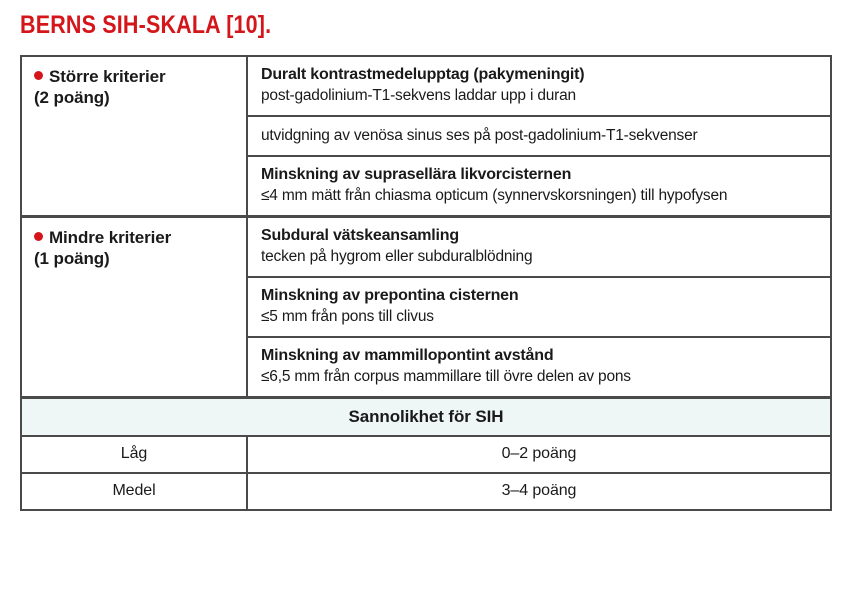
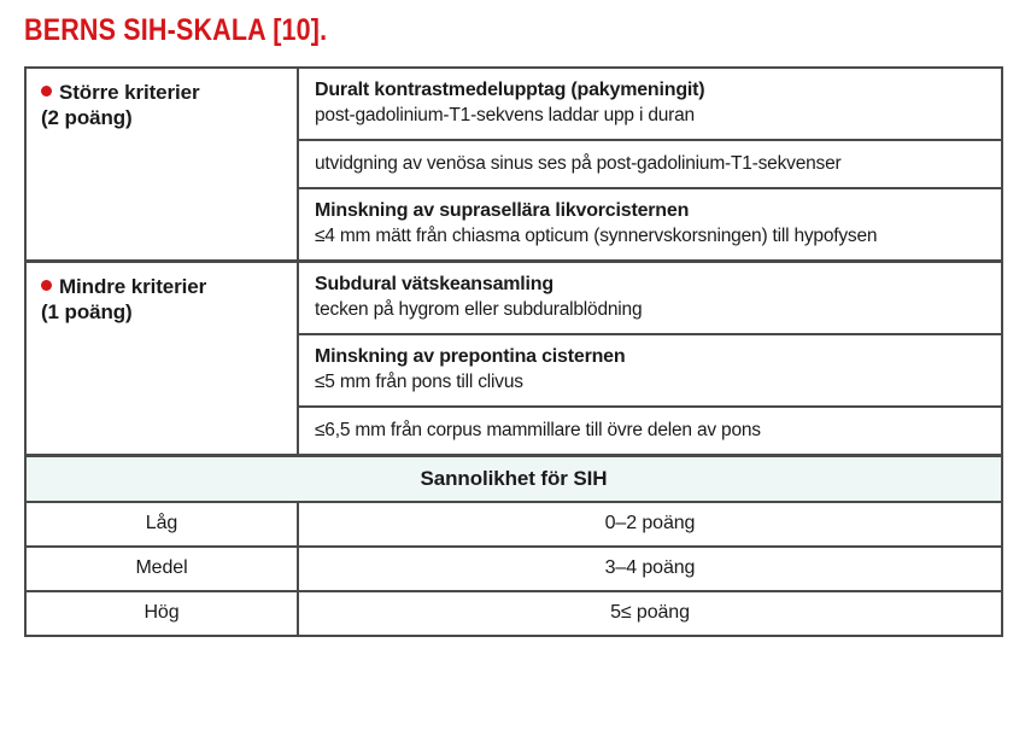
  BERNS SIH-SKALA [10].
  Större kriterier
  (2 poäng)
  Duralt kontrastmedelupptag (pakymeningit)
  post-gadolinium-T1-sekvens laddar upp i duran
  utvidgning av venösa sinus ses på post-gadolinium-T1-sekvenser
  Minskning av suprasellära likvorcisternen
  ≤4 mm mätt från chiasma opticum (synnervskorsningen) till hypofysen
  Mindre kriterier
  (1 poäng)
  Subdural vätskeansamling
  tecken på hygrom eller subduralblödning
  Minskning av prepontina cisternen
  ≤5 mm från pons till clivus
- Minskning av mammillopontint avstånd
  ≤6,5 mm från corpus mammillare till övre delen av pons
  Sannolikhet för SIH
  Låg
  0–2 poäng
  Medel
  3–4 poäng
+ Hög
+ 5≤ poäng
